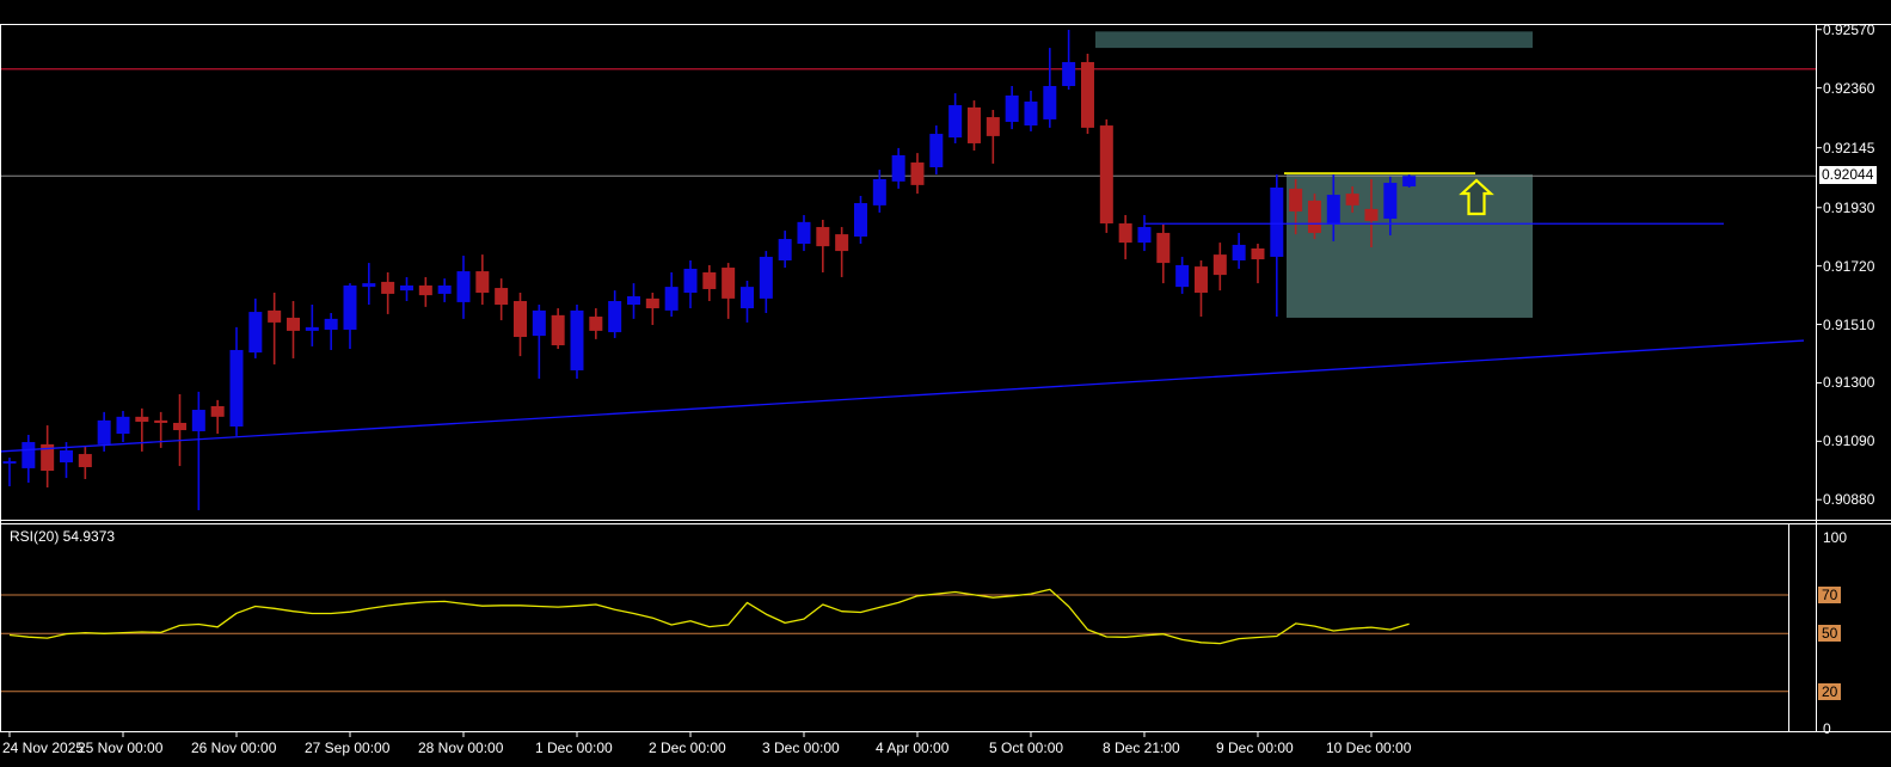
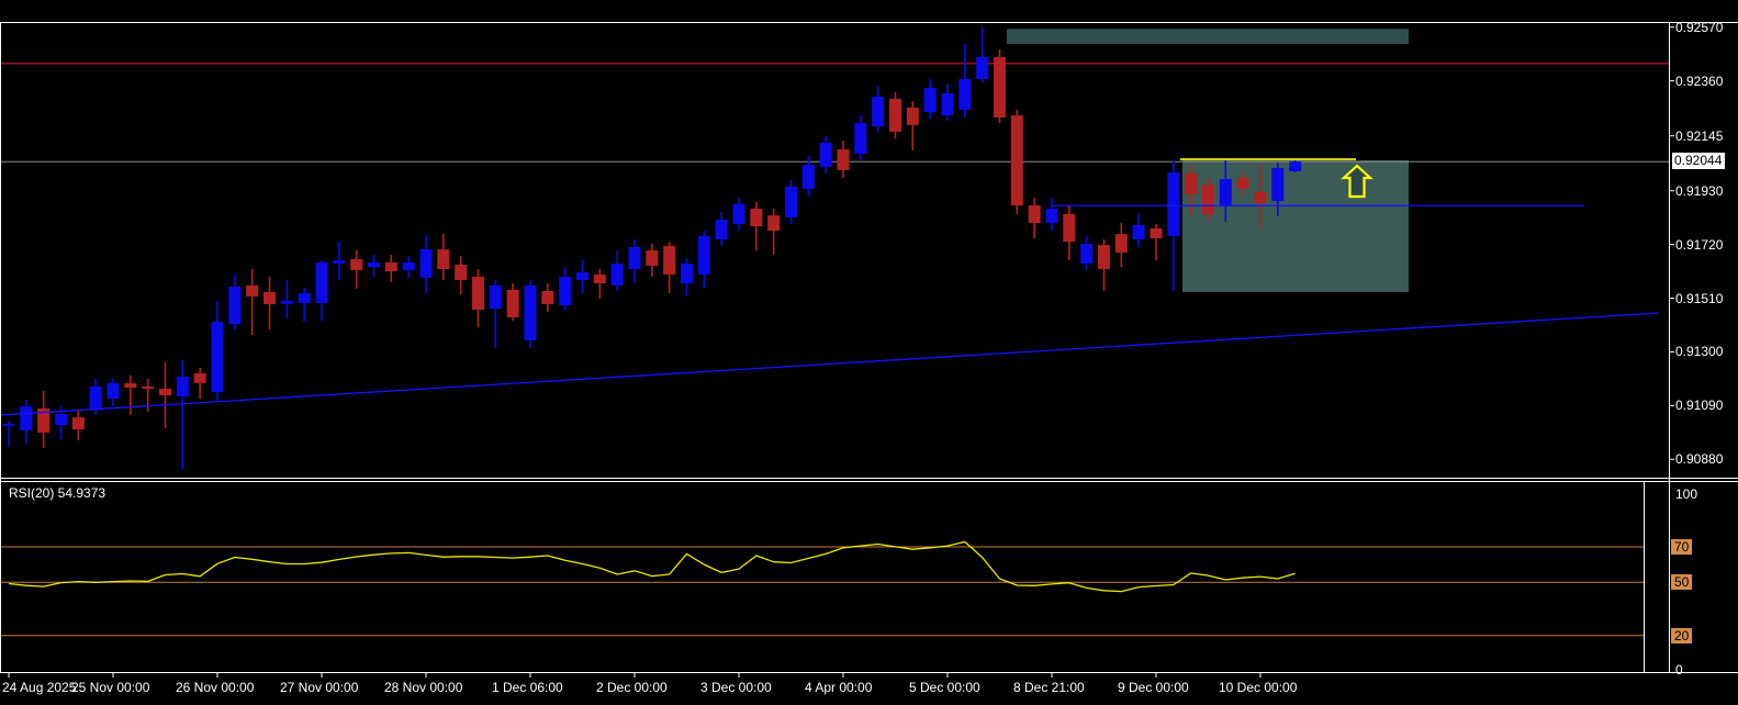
  RSI(20) 54.9373
  0.92570
  0.92360
  0.92145
  0.91930
  0.91720
  0.91510
  0.91300
  0.91090
  0.90880
  0.92044
  100
  0
  70
  50
  20
- 24 Nov 2025
+ 24 Aug 2025
  25 Nov 00:00
  26 Nov 00:00
- 27 Sep 00:00
+ 27 Nov 00:00
  28 Nov 00:00
- 1 Dec 00:00
+ 1 Dec 06:00
  2 Dec 00:00
  3 Dec 00:00
  4 Apr 00:00
- 5 Oct 00:00
+ 5 Dec 00:00
  8 Dec 21:00
  9 Dec 00:00
  10 Dec 00:00
